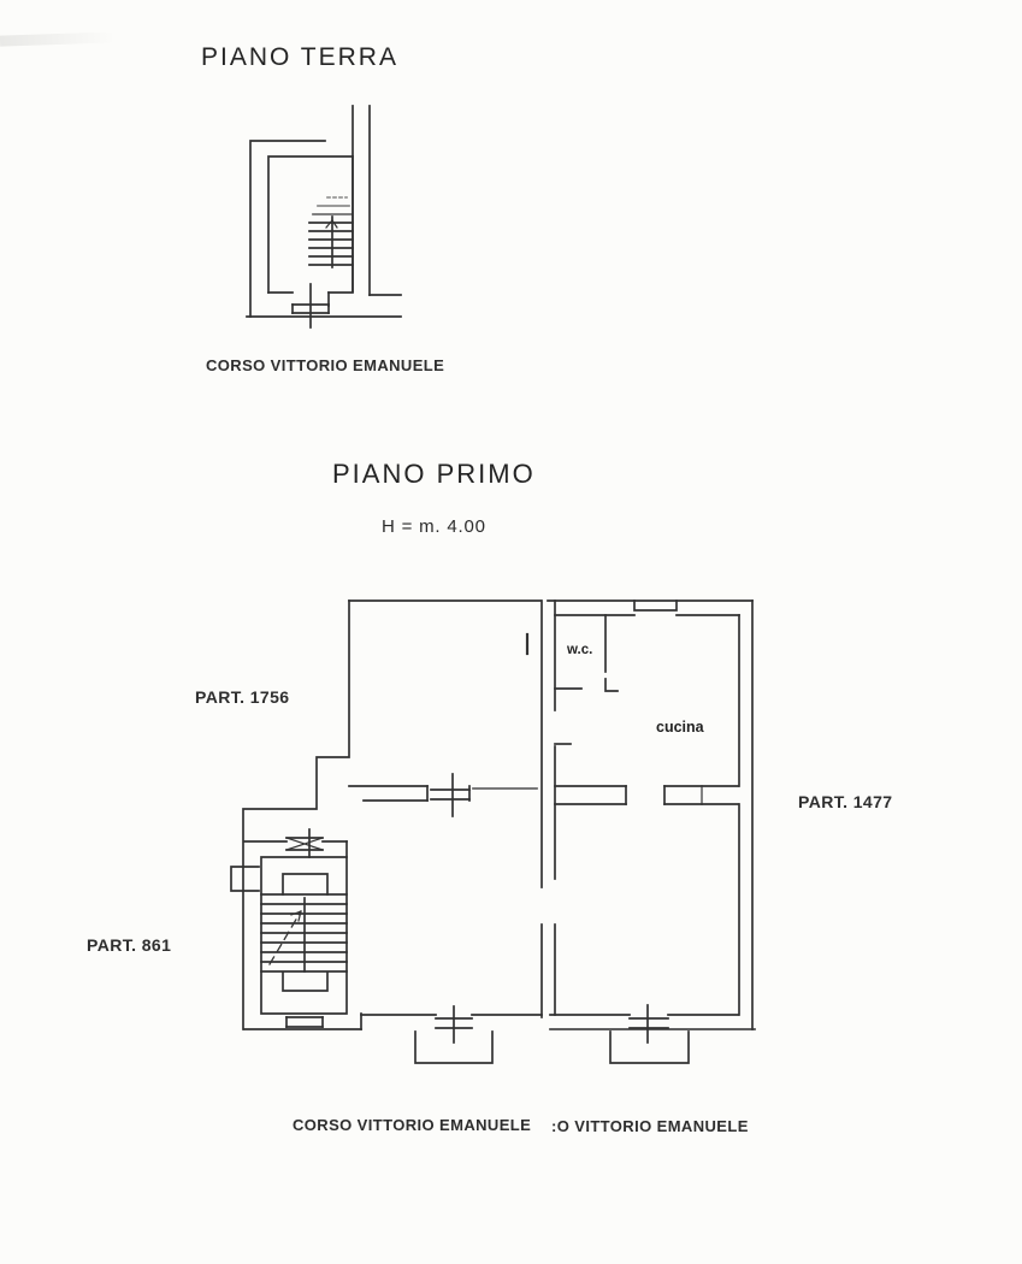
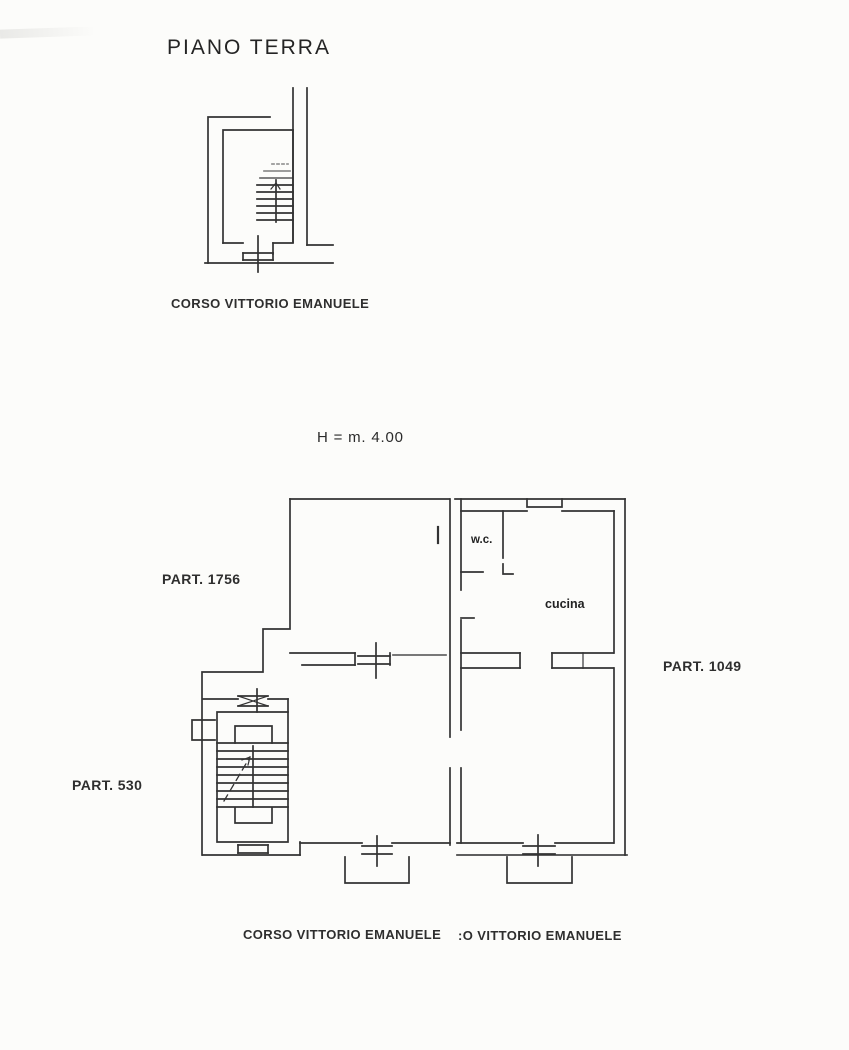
  PIANO TERRA
  CORSO VITTORIO EMANUELE
- PIANO PRIMO
  H = m. 4.00
  PART. 1756
- PART. 1477
+ PART. 1049
- PART. 861
+ PART. 530
  w.c.
  cucina
  CORSO VITTORIO EMANUELE
  :O VITTORIO EMANUELE
